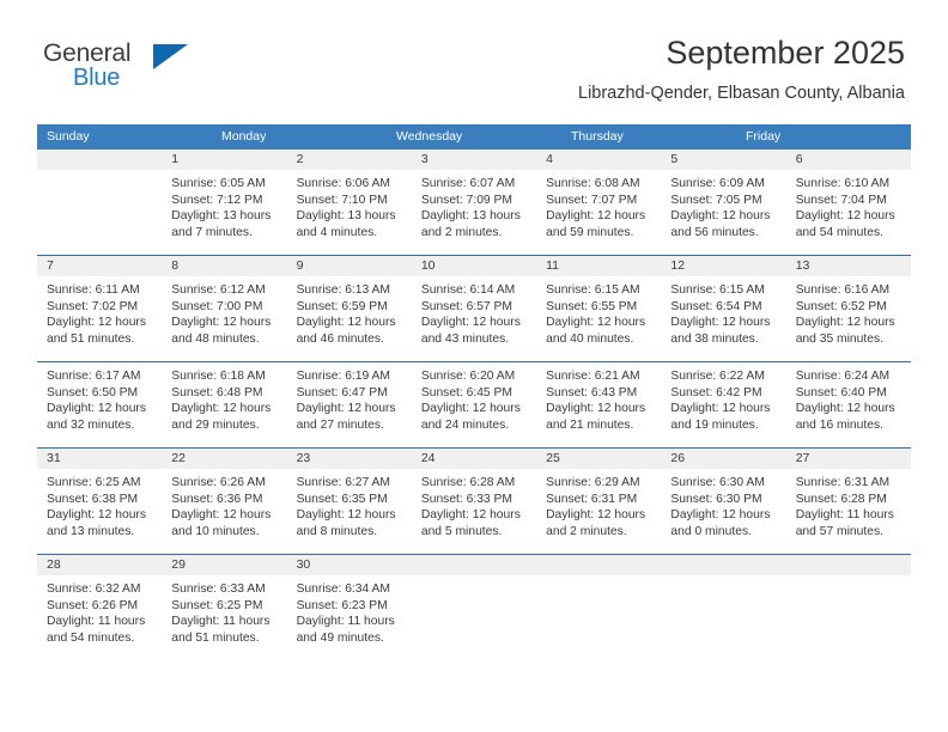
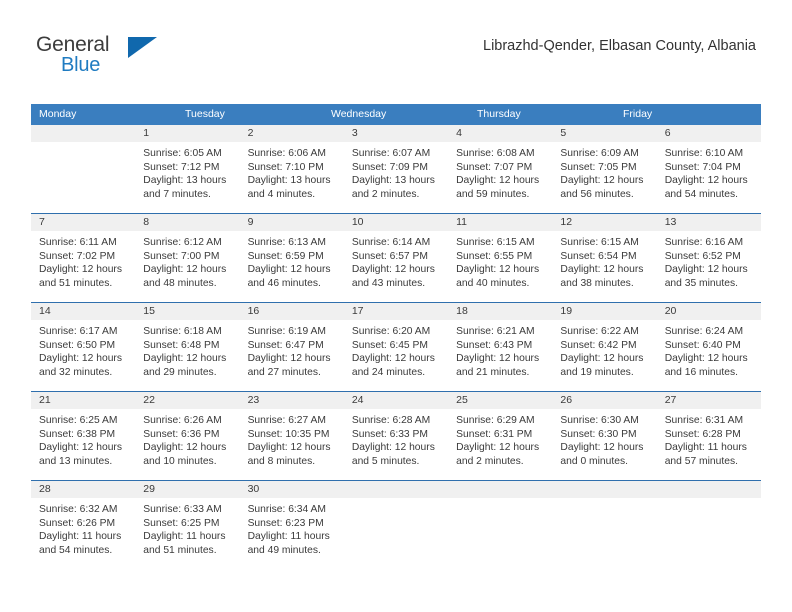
  General
  Blue
- September 2025
  Librazhd-Qender, Elbasan County, Albania
- Sunday
  Monday
+ Tuesday
  Wednesday
  Thursday
  Friday
  1
  2
  3
  4
  5
  6
  Sunrise: 6:05 AM
  Sunset: 7:12 PM
  Daylight: 13 hours
  and 7 minutes.
  Sunrise: 6:06 AM
  Sunset: 7:10 PM
  Daylight: 13 hours
  and 4 minutes.
  Sunrise: 6:07 AM
  Sunset: 7:09 PM
  Daylight: 13 hours
  and 2 minutes.
  Sunrise: 6:08 AM
  Sunset: 7:07 PM
  Daylight: 12 hours
  and 59 minutes.
  Sunrise: 6:09 AM
  Sunset: 7:05 PM
  Daylight: 12 hours
  and 56 minutes.
  Sunrise: 6:10 AM
  Sunset: 7:04 PM
  Daylight: 12 hours
  and 54 minutes.
  7
  8
  9
  10
  11
  12
  13
  Sunrise: 6:11 AM
  Sunset: 7:02 PM
  Daylight: 12 hours
  and 51 minutes.
  Sunrise: 6:12 AM
  Sunset: 7:00 PM
  Daylight: 12 hours
  and 48 minutes.
  Sunrise: 6:13 AM
  Sunset: 6:59 PM
  Daylight: 12 hours
  and 46 minutes.
  Sunrise: 6:14 AM
  Sunset: 6:57 PM
  Daylight: 12 hours
  and 43 minutes.
  Sunrise: 6:15 AM
  Sunset: 6:55 PM
  Daylight: 12 hours
  and 40 minutes.
  Sunrise: 6:15 AM
  Sunset: 6:54 PM
  Daylight: 12 hours
  and 38 minutes.
  Sunrise: 6:16 AM
  Sunset: 6:52 PM
  Daylight: 12 hours
  and 35 minutes.
+ 14
+ 15
+ 16
+ 17
+ 18
+ 19
+ 20
  Sunrise: 6:17 AM
  Sunset: 6:50 PM
  Daylight: 12 hours
  and 32 minutes.
  Sunrise: 6:18 AM
  Sunset: 6:48 PM
  Daylight: 12 hours
  and 29 minutes.
  Sunrise: 6:19 AM
  Sunset: 6:47 PM
  Daylight: 12 hours
  and 27 minutes.
  Sunrise: 6:20 AM
  Sunset: 6:45 PM
  Daylight: 12 hours
  and 24 minutes.
  Sunrise: 6:21 AM
  Sunset: 6:43 PM
  Daylight: 12 hours
  and 21 minutes.
  Sunrise: 6:22 AM
  Sunset: 6:42 PM
  Daylight: 12 hours
  and 19 minutes.
  Sunrise: 6:24 AM
  Sunset: 6:40 PM
  Daylight: 12 hours
  and 16 minutes.
- 31
+ 21
  22
  23
  24
  25
  26
  27
  Sunrise: 6:25 AM
  Sunset: 6:38 PM
  Daylight: 12 hours
  and 13 minutes.
  Sunrise: 6:26 AM
  Sunset: 6:36 PM
  Daylight: 12 hours
  and 10 minutes.
  Sunrise: 6:27 AM
- Sunset: 6:35 PM
+ Sunset: 10:35 PM
  Daylight: 12 hours
  and 8 minutes.
  Sunrise: 6:28 AM
  Sunset: 6:33 PM
  Daylight: 12 hours
  and 5 minutes.
  Sunrise: 6:29 AM
  Sunset: 6:31 PM
  Daylight: 12 hours
  and 2 minutes.
  Sunrise: 6:30 AM
  Sunset: 6:30 PM
  Daylight: 12 hours
  and 0 minutes.
  Sunrise: 6:31 AM
  Sunset: 6:28 PM
  Daylight: 11 hours
  and 57 minutes.
  28
  29
  30
  Sunrise: 6:32 AM
  Sunset: 6:26 PM
  Daylight: 11 hours
  and 54 minutes.
  Sunrise: 6:33 AM
  Sunset: 6:25 PM
  Daylight: 11 hours
  and 51 minutes.
  Sunrise: 6:34 AM
  Sunset: 6:23 PM
  Daylight: 11 hours
  and 49 minutes.
